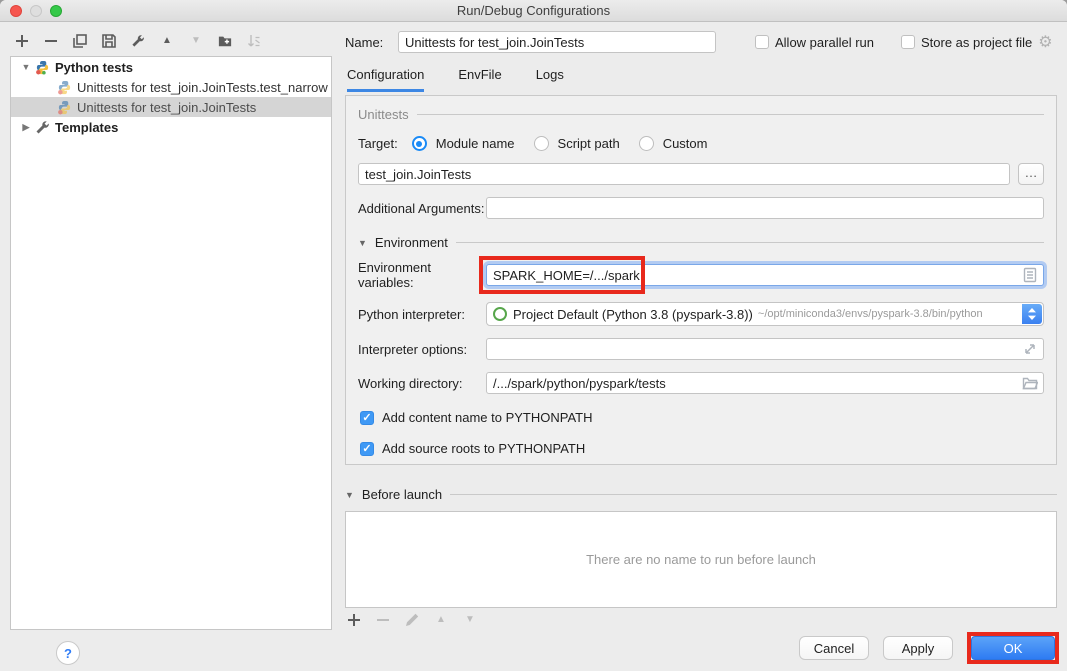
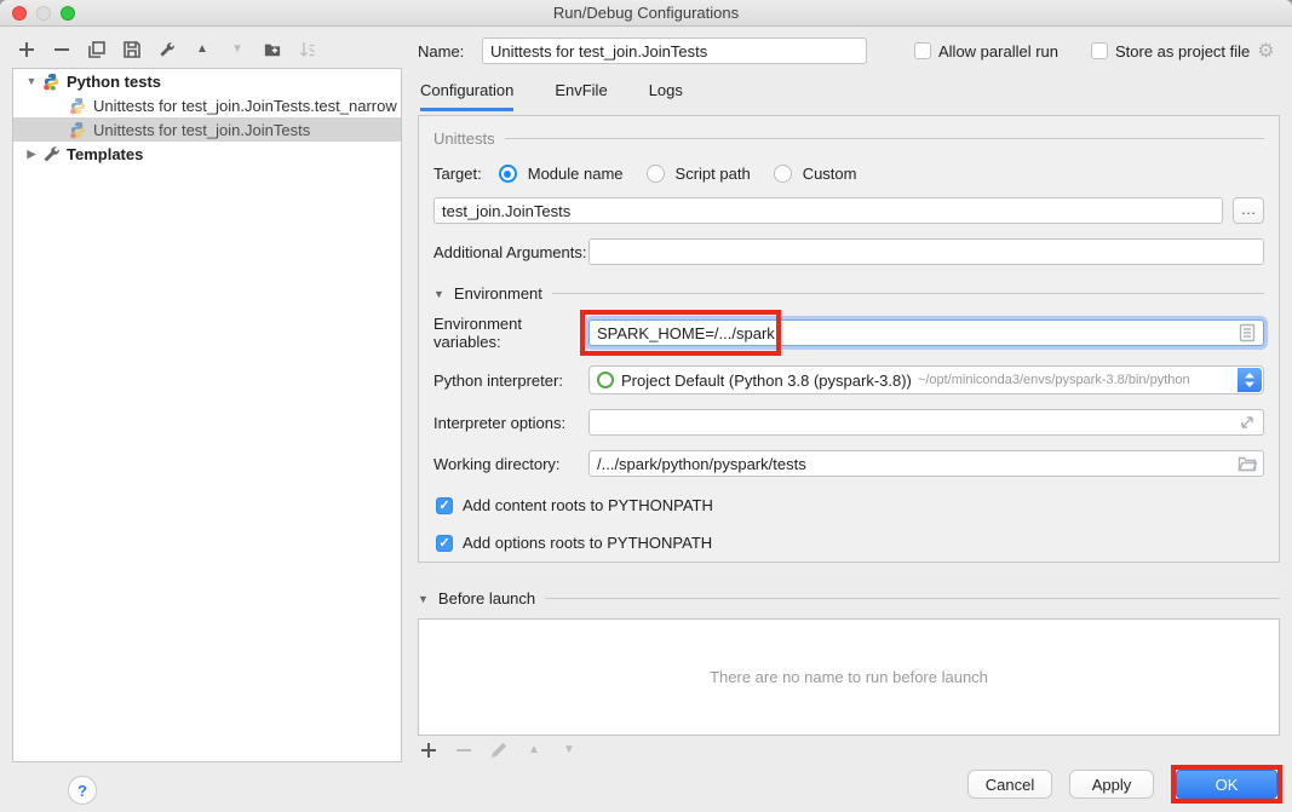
  Run/Debug Configurations
  ▲
  ▼
  ▼
  Python tests
  Unittests for test_join.JoinTests.test_narrow
  Unittests for test_join.JoinTests
  ▶
  Templates
  Name:
  Unittests for test_join.JoinTests
  Allow parallel run
  Store as project file
  ⚙
  Configuration
  EnvFile
  Logs
  Unittests
  Target:
  Module name
  Script path
  Custom
  test_join.JoinTests
  …
  Additional Arguments:
  ▼
  Environment
  Environment variables:
  SPARK_HOME=/.../spark
  Python interpreter:
  Project Default (Python 3.8 (pyspark-3.8))
  ~/opt/miniconda3/envs/pyspark-3.8/bin/python
  Interpreter options:
  Working directory:
  /.../spark/python/pyspark/tests
  ✓
- Add content name to PYTHONPATH
+ Add content roots to PYTHONPATH
  ✓
- Add source roots to PYTHONPATH
+ Add options roots to PYTHONPATH
  ▼
  Before launch
  There are no name to run before launch
  ▲
  ▼
  ?
  Cancel
  Apply
  OK
